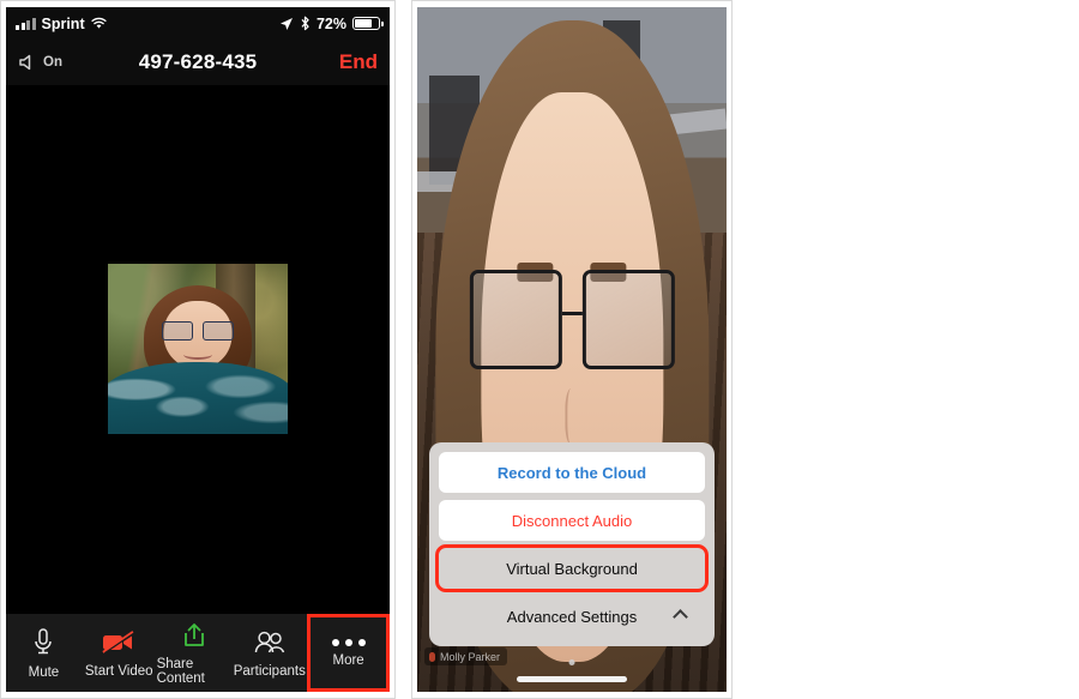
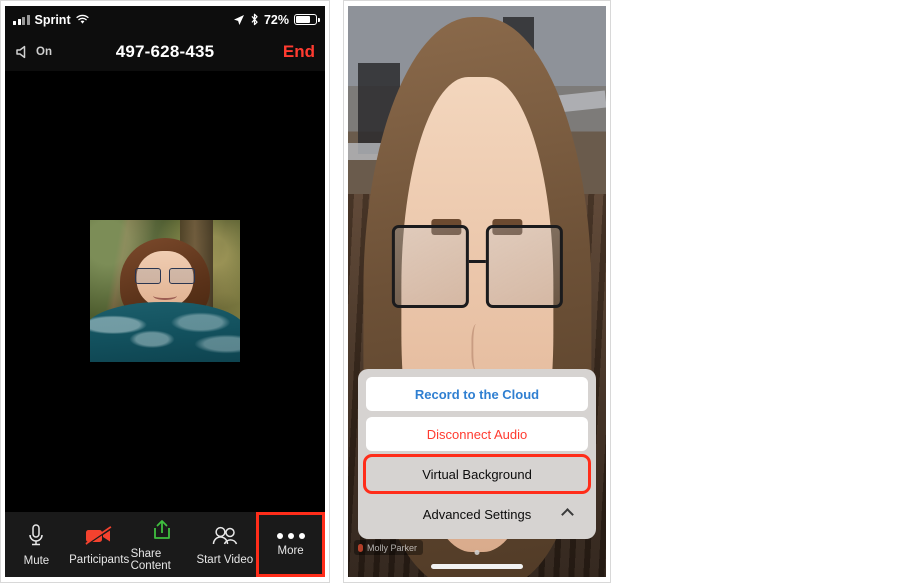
  Sprint
  72%
  On
  497-628-435
  End
  Mute
- Start Video
+ Participants
  Share Content
- Participants
+ Start Video
  More
  Molly Parker
  Record to the Cloud
  Disconnect Audio
  Virtual Background
  Advanced Settings
